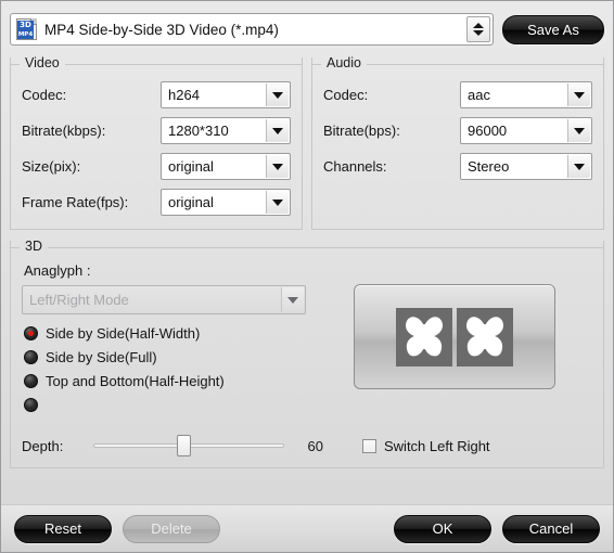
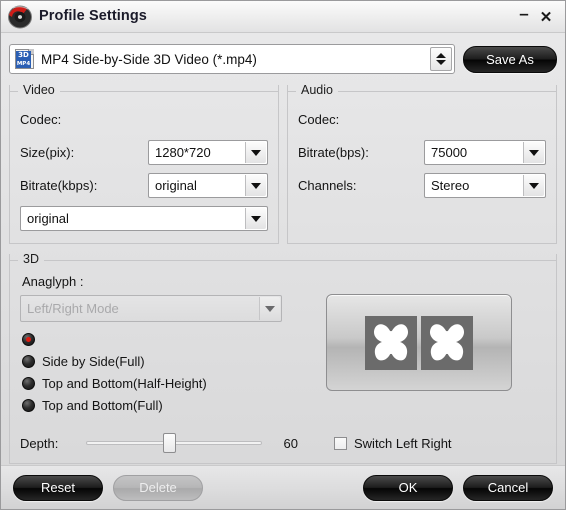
+ Profile Settings
+ –
+ ✕
  3D
  MP4 Side-by-Side 3D Video (*.mp4)
  Save As
  Video
  Codec:
- h264
- Bitrate(kbps):
+ Size(pix):
- 1280*310
+ 1280*720
- Size(pix):
+ Bitrate(kbps):
  original
- Frame Rate(fps):
  original
  Audio
  Codec:
- aac
  Bitrate(bps):
- 96000
+ 75000
  Channels:
  Stereo
  3D
  Anaglyph :
  Left/Right Mode
- Side by Side(Half-Width)
  Side by Side(Full)
  Top and Bottom(Half-Height)
+ Top and Bottom(Full)
  Depth:
  60
  Switch Left Right
  Reset
  Delete
  OK
  Cancel
